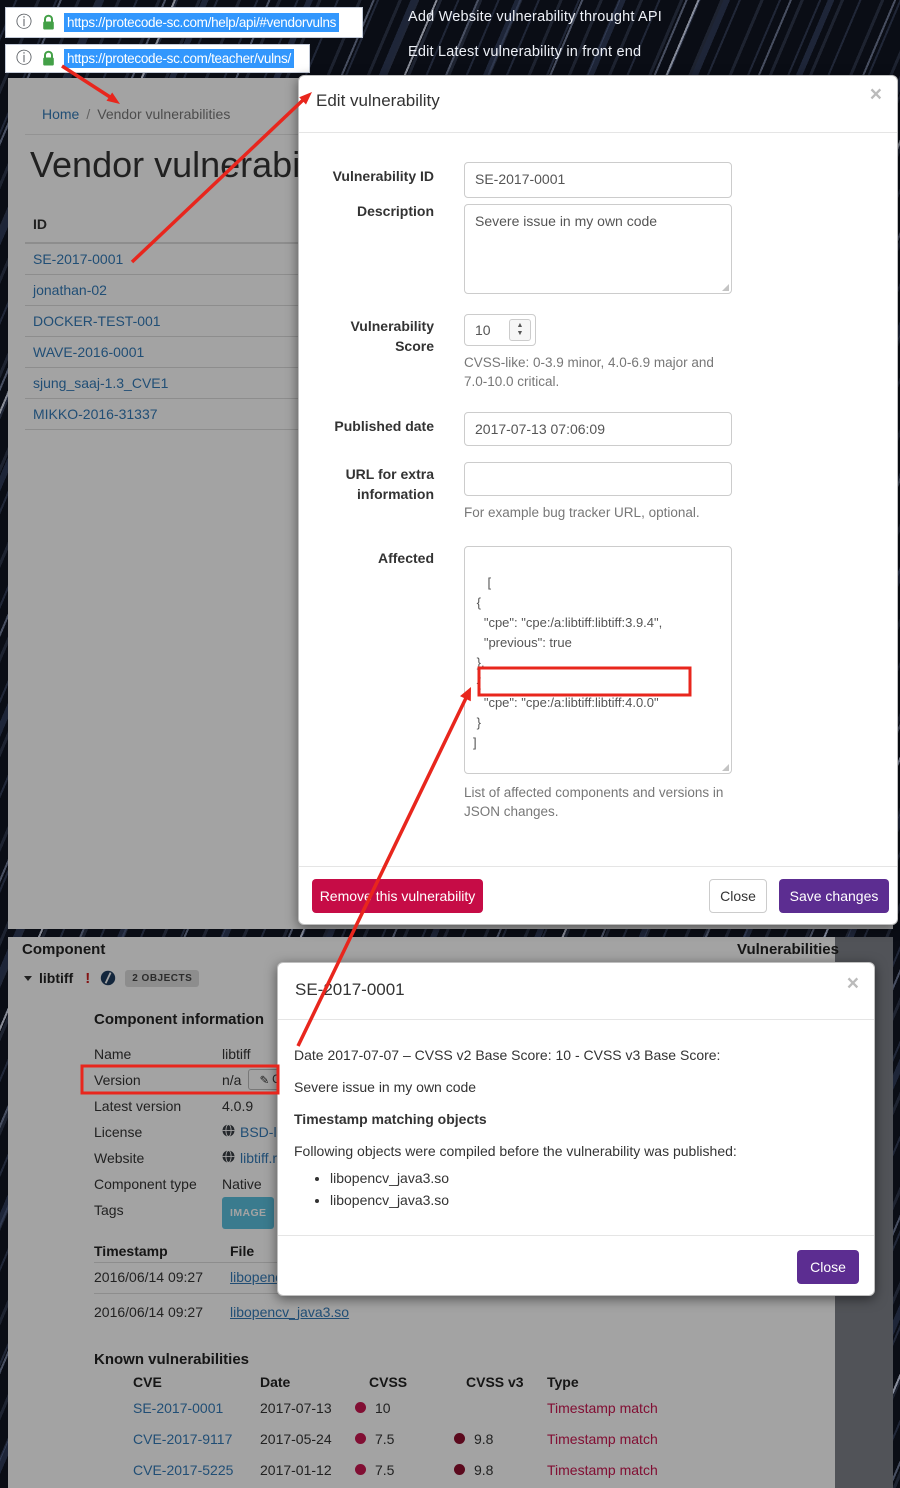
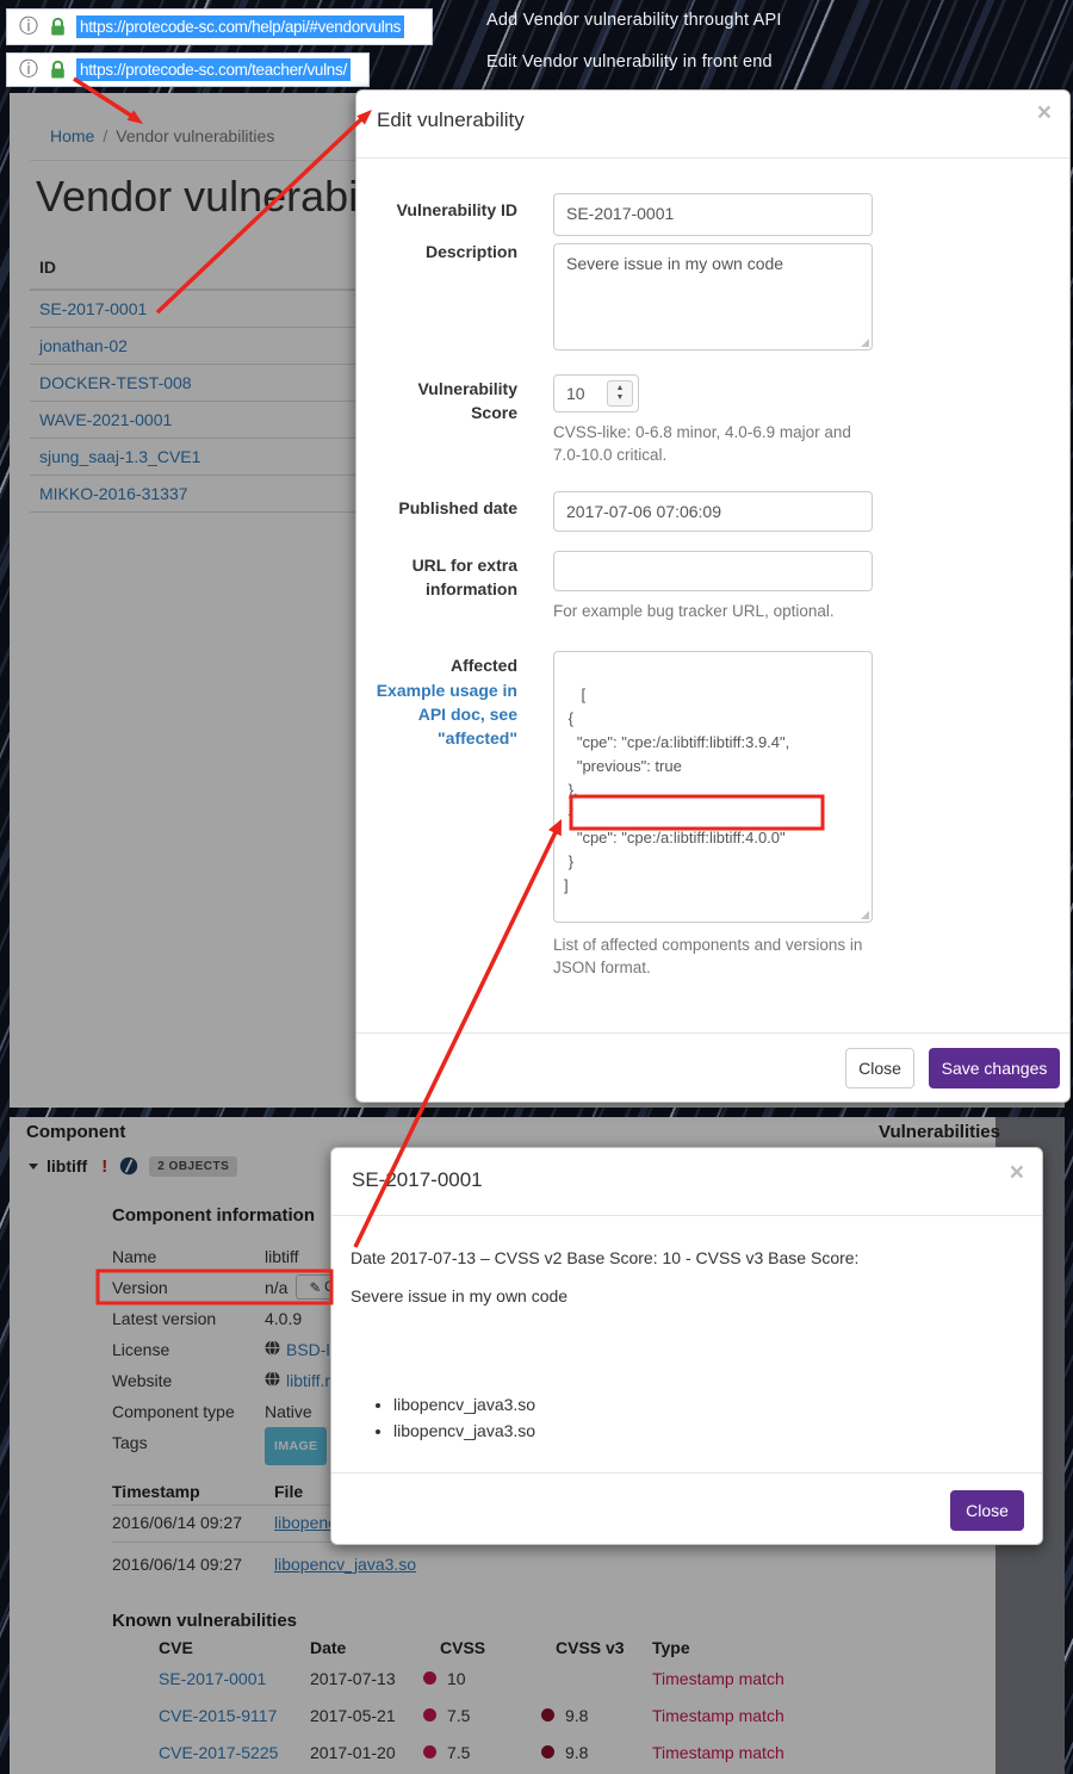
  ⓘ
  https://protecode-sc.com/help/api/#vendorvulns
  ⓘ
  https://protecode-sc.com/teacher/vulns/
- Add Website vulnerability throught API
+ Add Vendor vulnerability throught API
- Edit Latest vulnerability in front end
+ Edit Vendor vulnerability in front end
  Home / Vendor vulnerabilities
  Vendor vulnerabi
  ID
  SE-2017-0001
  jonathan-02
- DOCKER-TEST-001
+ DOCKER-TEST-008
- WAVE-2016-0001
+ WAVE-2021-0001
  sjung_saaj-1.3_CVE1
  MIKKO-2016-31337
  Component
  Vulnerabilities
  libtiff
  !
  2 OBJECTS
  Component information
  Name
  libtiff
  Version
  n/a
  ✎
  Latest version
  4.0.9
  License
  BSD-l
  Website
  libtiff.r
  Component type
  Native
  Tags
  IMAGE
  Timestamp
  File
  2016/06/14 09:27
  libopen
  2016/06/14 09:27
  libopencv_java3.so
  Known vulnerabilities
  CVE
  Date
  CVSS
  CVSS v3
  Type
  SE-2017-0001
  2017-07-13
  10
  Timestamp match
- CVE-2017-9117
+ CVE-2015-9117
- 2017-05-24
+ 2017-05-21
  7.5
  9.8
  Timestamp match
  CVE-2017-5225
- 2017-01-12
+ 2017-01-20
  7.5
  9.8
  Timestamp match
  Edit vulnerability
  ×
  Vulnerability ID
  SE-2017-0001
  Description
  Severe issue in my own code
  Vulnerability Score
  10
- CVSS-like: 0-3.9 minor, 4.0-6.9 major and 7.0-10.0 critical.
+ CVSS-like: 0-6.8 minor, 4.0-6.9 major and 7.0-10.0 critical.
  Published date
- 2017-07-13 07:06:09
+ 2017-07-06 07:06:09
  URL for extra information
  For example bug tracker URL, optional.
  Affected
+ Example usage in API doc, see "affected"
  [
  {
  "cpe": "cpe:/a:libtiff:libtiff:3.9.4",
  "previous": true
  },
  "cpe": "cpe:/a:libtiff:libtiff:4.0.0"
  }
  ]
- List of affected components and versions in JSON changes.
+ List of affected components and versions in JSON format.
- Remove this vulnerability
  Close
  Save changes
  SE-2017-0001
  ×
- Date 2017-07-07 – CVSS v2 Base Score: 10 - CVSS v3 Base Score:
+ Date 2017-07-13 – CVSS v2 Base Score: 10 - CVSS v3 Base Score:
  Severe issue in my own code
- Timestamp matching objects
- Following objects were compiled before the vulnerability was published:
  libopencv_java3.so
  libopencv_java3.so
  Close
